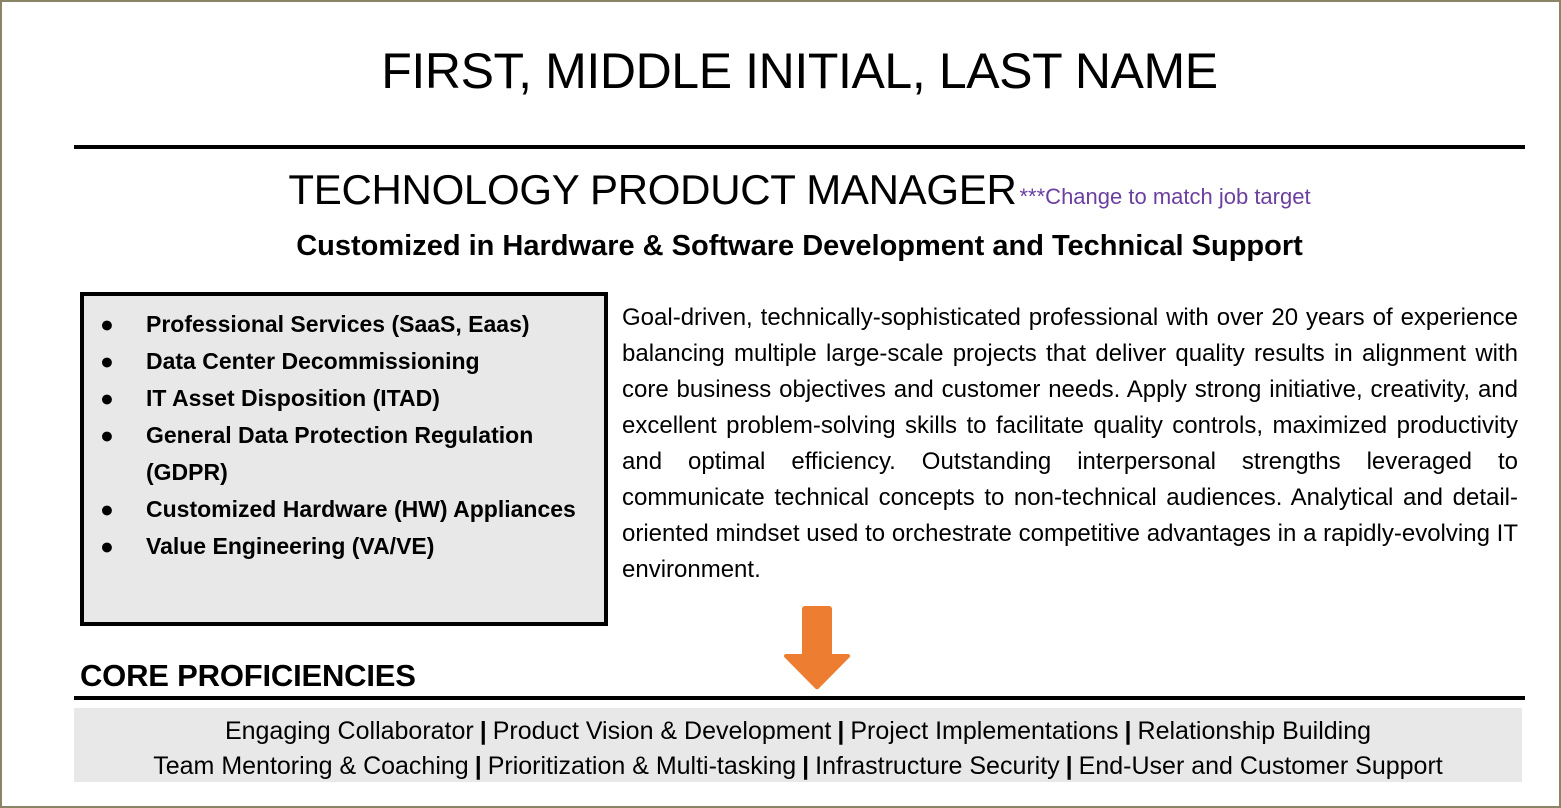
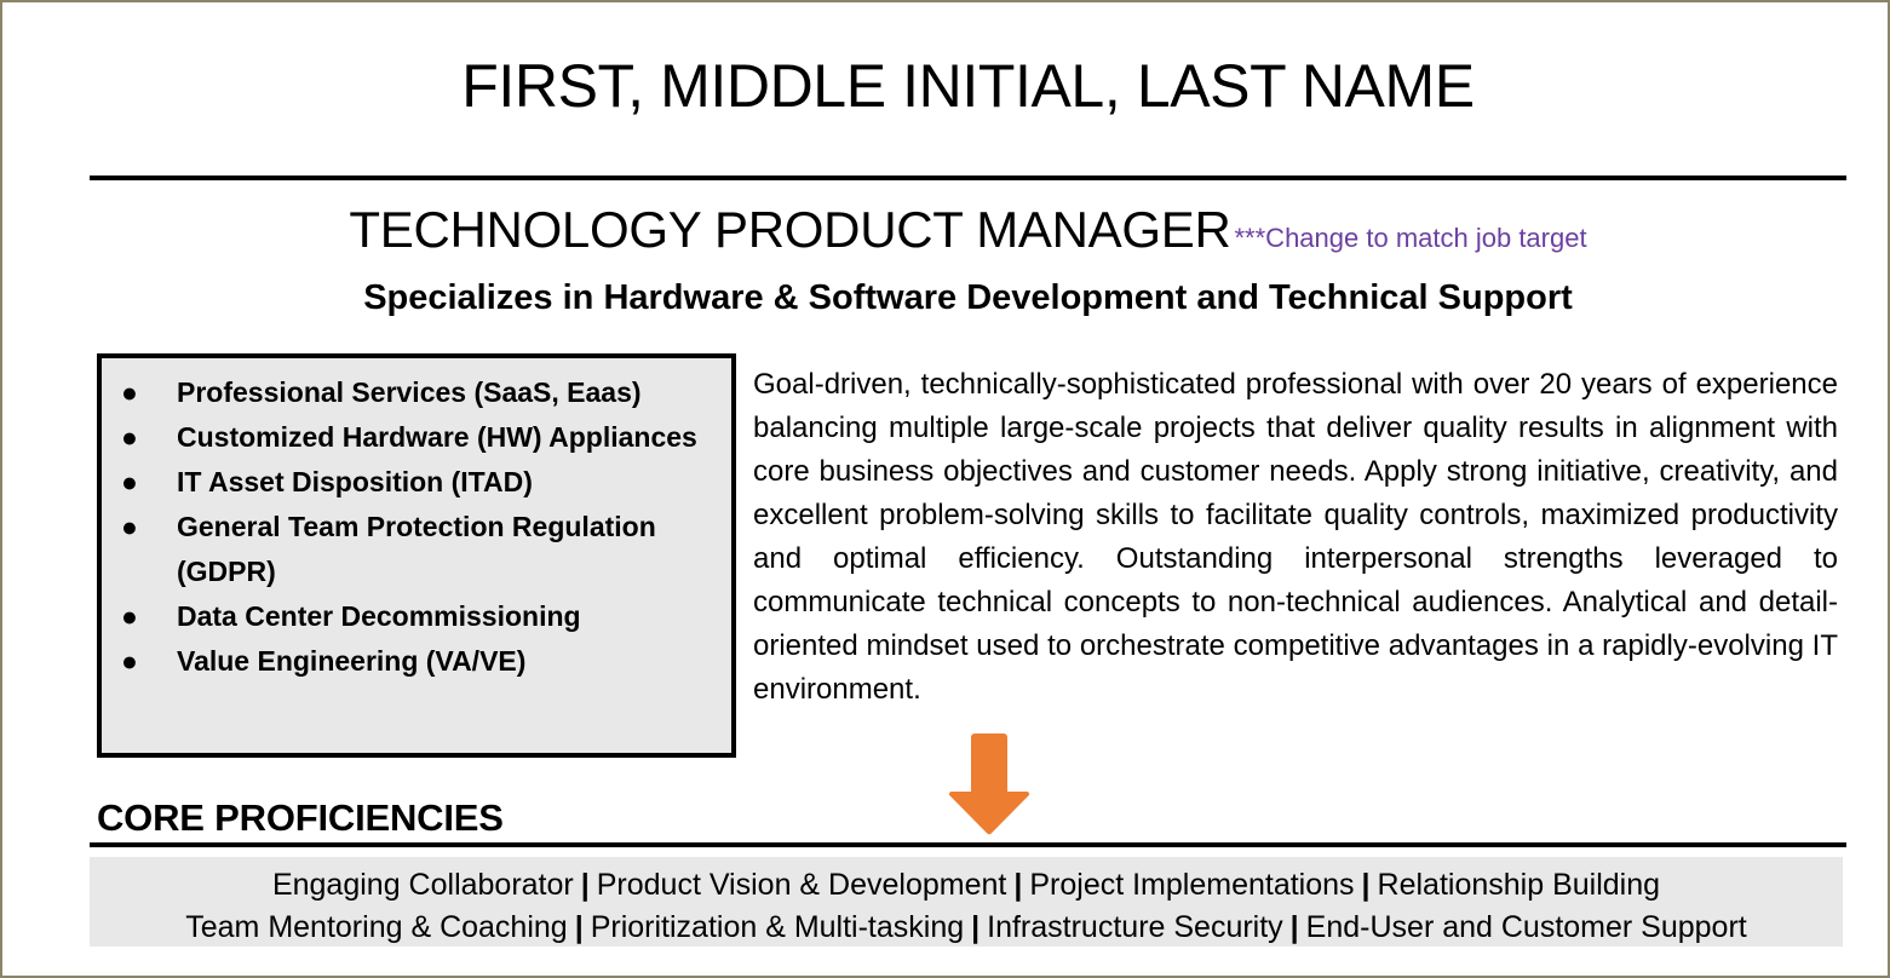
  FIRST, MIDDLE INITIAL, LAST NAME
  TECHNOLOGY PRODUCT MANAGER***Change to match job target
- Customized in Hardware & Software Development and Technical Support
+ Specializes in Hardware & Software Development and Technical Support
  ●
  Professional Services (SaaS, Eaas)
  ●
- Data Center Decommissioning
+ Customized Hardware (HW) Appliances
  ●
  IT Asset Disposition (ITAD)
  ●
- General Data Protection Regulation (GDPR)
+ General Team Protection Regulation (GDPR)
  ●
- Customized Hardware (HW) Appliances
+ Data Center Decommissioning
  ●
  Value Engineering (VA/VE)
  Goal-driven, technically-sophisticated professional with over 20 years of experience balancing multiple large-scale projects that deliver quality results in alignment with core business objectives and customer needs. Apply strong initiative, creativity, and excellent problem-solving skills to facilitate quality controls, maximized productivity and optimal efficiency. Outstanding interpersonal strengths leveraged to communicate technical concepts to non-technical audiences. Analytical and detail-oriented mindset used to orchestrate competitive advantages in a rapidly-evolving IT environment.
  CORE PROFICIENCIES
  Engaging Collaborator | Product Vision & Development | Project Implementations | Relationship Building
  Team Mentoring & Coaching | Prioritization & Multi-tasking | Infrastructure Security | End-User and Customer Support
